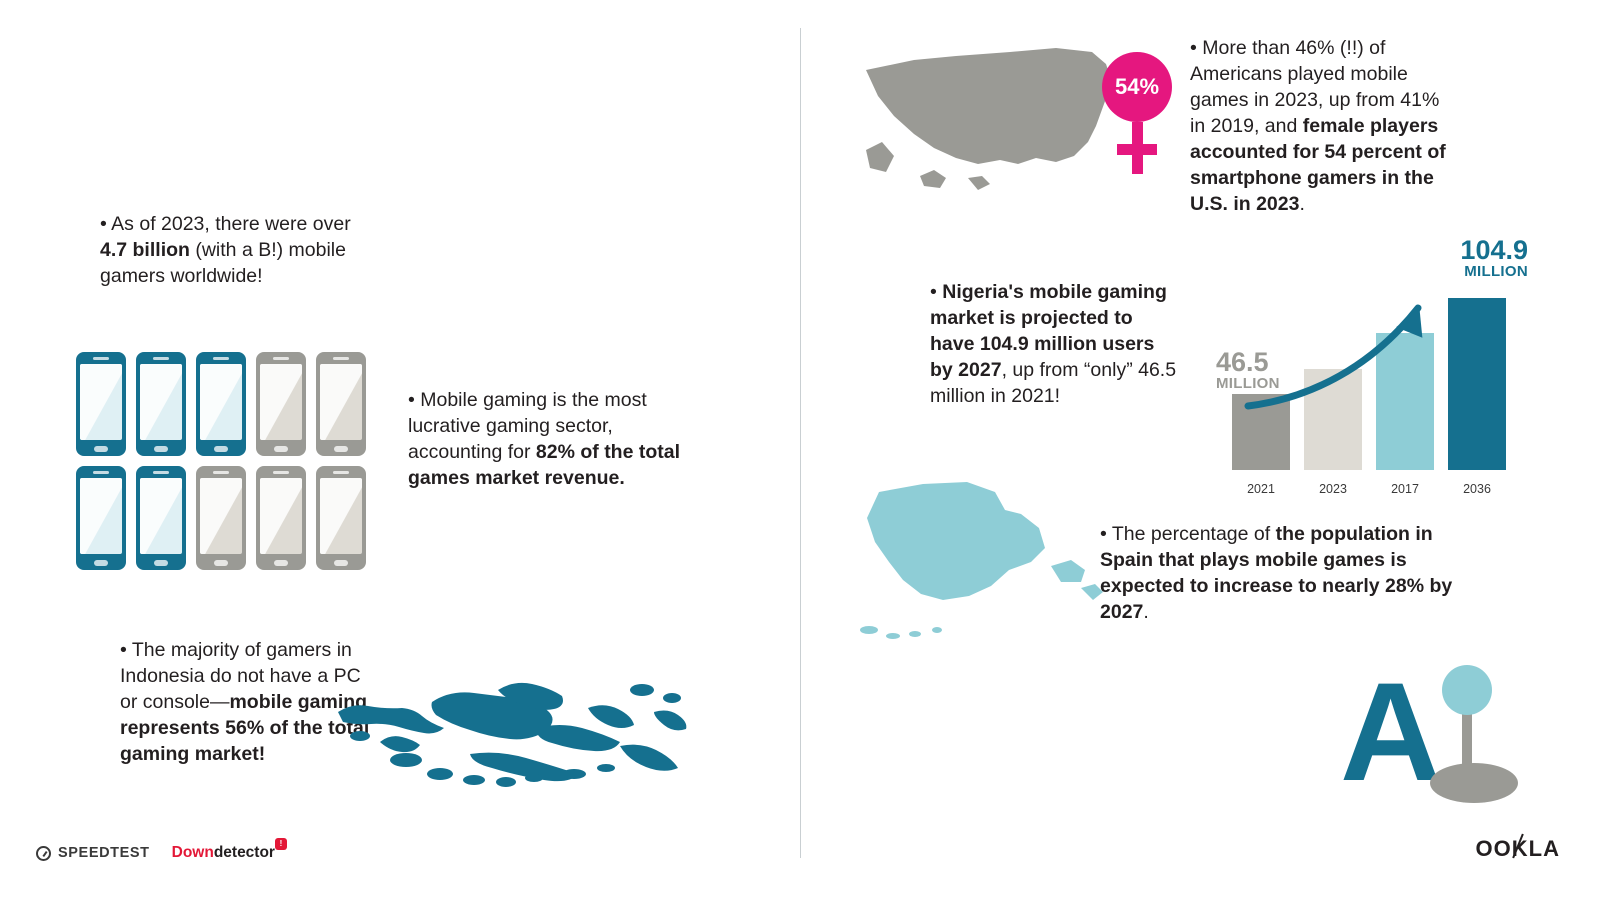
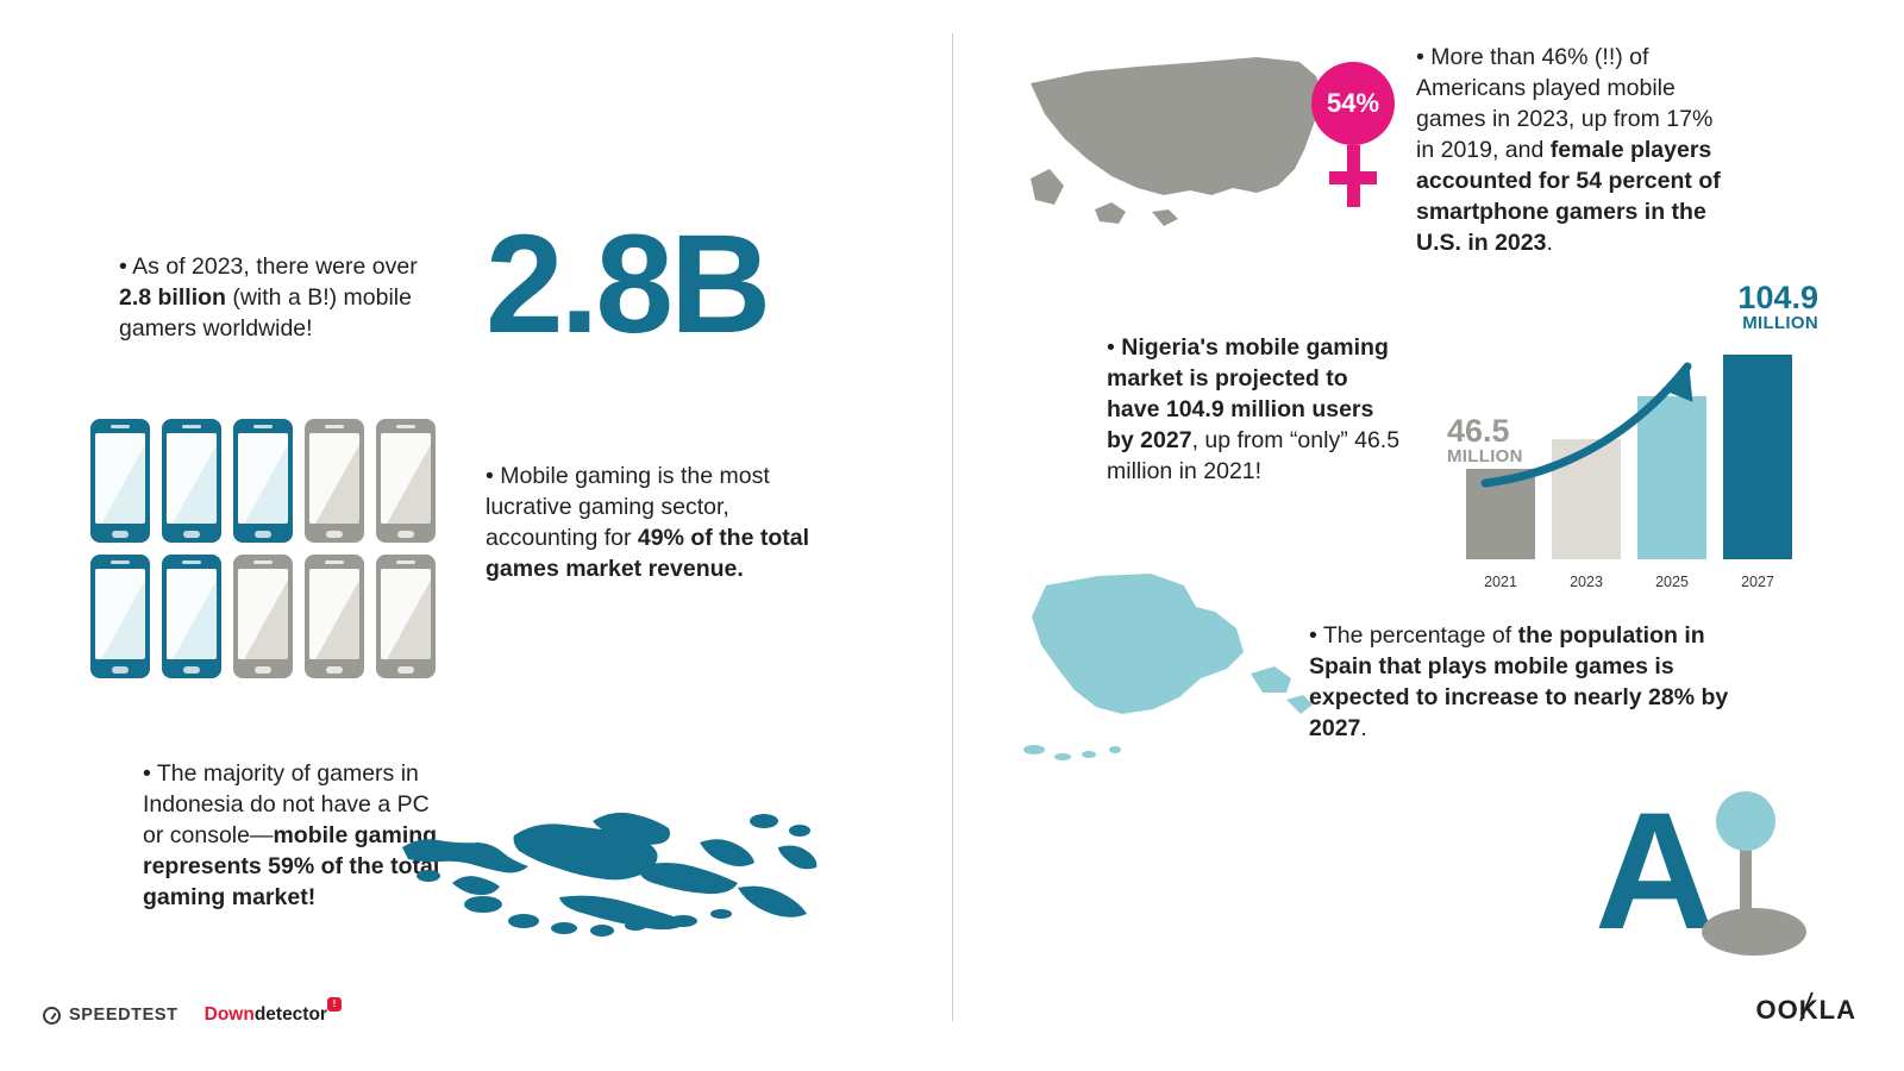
- • As of 2023, there were over 4.7 billion (with a B!) mobile gamers worldwide!
+ • As of 2023, there were over 2.8 billion (with a B!) mobile gamers worldwide!
+ 2.8B
- • Mobile gaming is the most lucrative gaming sector, accounting for 82% of the total games market revenue.
+ • Mobile gaming is the most lucrative gaming sector, accounting for 49% of the total games market revenue.
- • The majority of gamers in Indonesia do not have a PC or console—mobile gaming represents 56% of the total gaming market!
+ • The majority of gamers in Indonesia do not have a PC or console—mobile gaming represents 59% of the total gaming market!
  SPEEDTEST
  Downdetector
  !
  54%
- • More than 46% (!!) of Americans played mobile games in 2023, up from 41% in 2019, and female players accounted for 54 percent of smartphone gamers in the U.S. in 2023.
+ • More than 46% (!!) of Americans played mobile games in 2023, up from 17% in 2019, and female players accounted for 54 percent of smartphone gamers in the U.S. in 2023.
  • Nigeria's mobile gaming market is projected to have 104.9 million users by 2027, up from “only” 46.5 million in 2021!
  46.5
  MILLION
  104.9
  MILLION
  2021
  2023
- 2017
+ 2025
- 2036
+ 2027
  • The percentage of the population in Spain that plays mobile games is expected to increase to nearly 28% by 2027.
  A
  OOKLA
